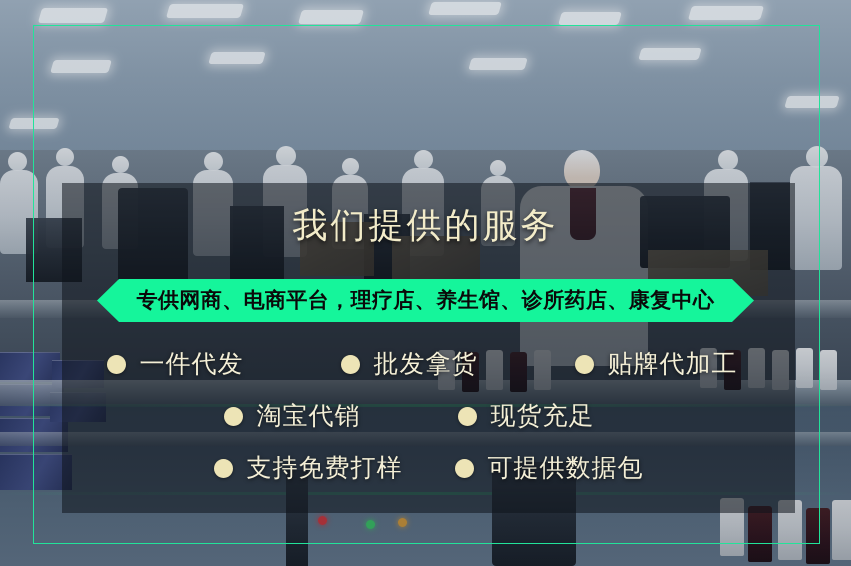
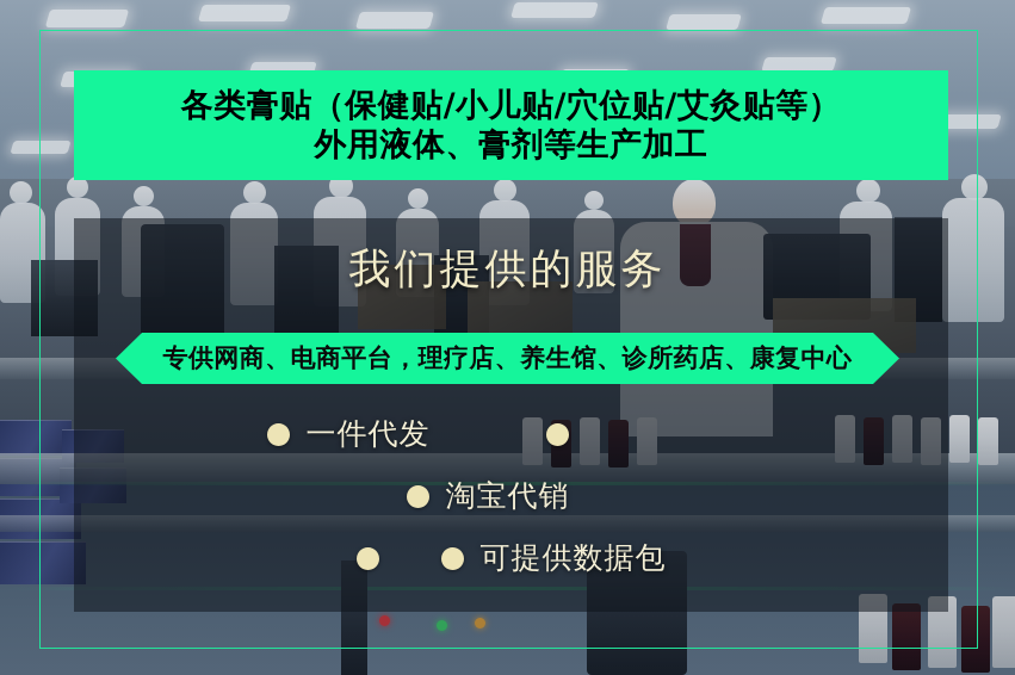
+ 各类膏贴（保健贴/小儿贴/穴位贴/艾灸贴等）
+ 外用液体、膏剂等生产加工
  我们提供的服务
  专供网商、电商平台，理疗店、养生馆、诊所药店、康复中心
  一件代发
- 批发拿货
- 贴牌代加工
  淘宝代销
- 现货充足
- 支持免费打样
  可提供数据包
